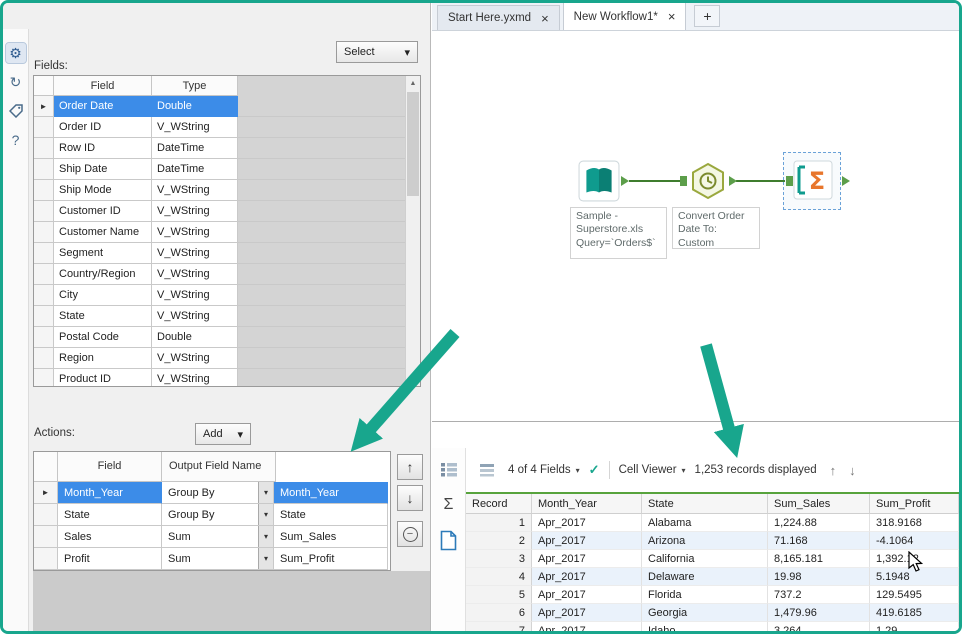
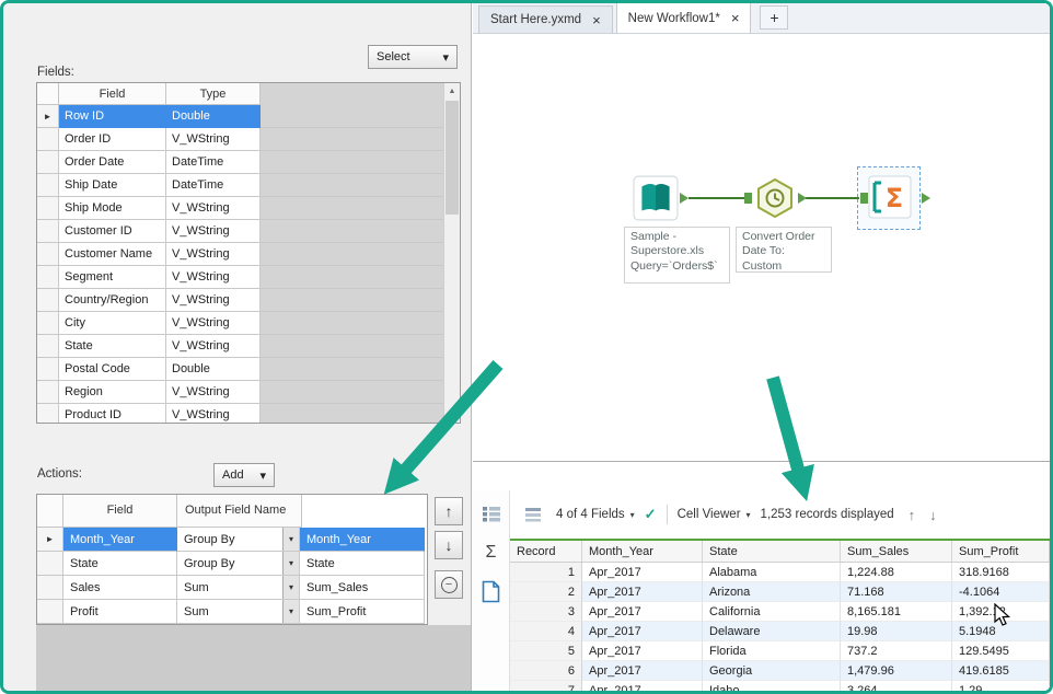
- ⚙
- ↻
- ?
  Select
  ▾
  Fields:
  Field
  Type
  ►
- Order Date
+ Row ID
  Double
  Order ID
  V_WString
- Row ID
+ Order Date
  DateTime
  Ship Date
  DateTime
  Ship Mode
  V_WString
  Customer ID
  V_WString
  Customer Name
  V_WString
  Segment
  V_WString
  Country/Region
  V_WString
  City
  V_WString
  State
  V_WString
  Postal Code
  Double
  Region
  V_WString
  Product ID
  V_WString
  Actions:
  Add
  ▾
  Field
  Output Field Name
  ►
  Month_Year
  Group By
  ▾
  Month_Year
  State
  Group By
  ▾
  State
  Sales
  Sum
  ▾
  Sum_Sales
  Profit
  Sum
  ▾
  Sum_Profit
  ↑
  ↓
  −
  Start Here.yxmd
  ×
  New Workflow1*
  ×
  +
  Σ
  Sample -
  Superstore.xls
  Query=`Orders$`
  Convert Order
  Date To:
  Custom
  Σ
  4 of 4 Fields
  ▾
  ✓
  Cell Viewer
  ▾
  1,253 records displayed
  ↑
  ↓
  Record
  Month_Year
  State
  Sum_Sales
  Sum_Profit
  1
  Apr_2017
  Alabama
  1,224.88
  318.9168
  2
  Apr_2017
  Arizona
  71.168
  -4.1064
  3
  Apr_2017
  California
  8,165.181
  1,392.
  4
  Apr_2017
  Delaware
  19.98
  5.1948
  5
  Apr_2017
  Florida
  737.2
  129.5495
  6
  Apr_2017
  Georgia
  1,479.96
  419.6185
  7
  Apr_2017
  Idaho
  3,264
  1,29
